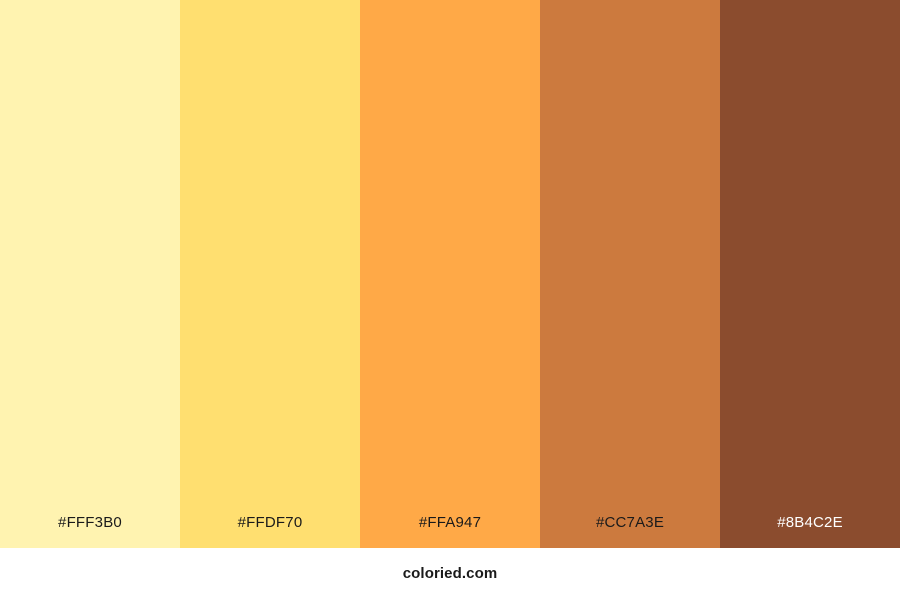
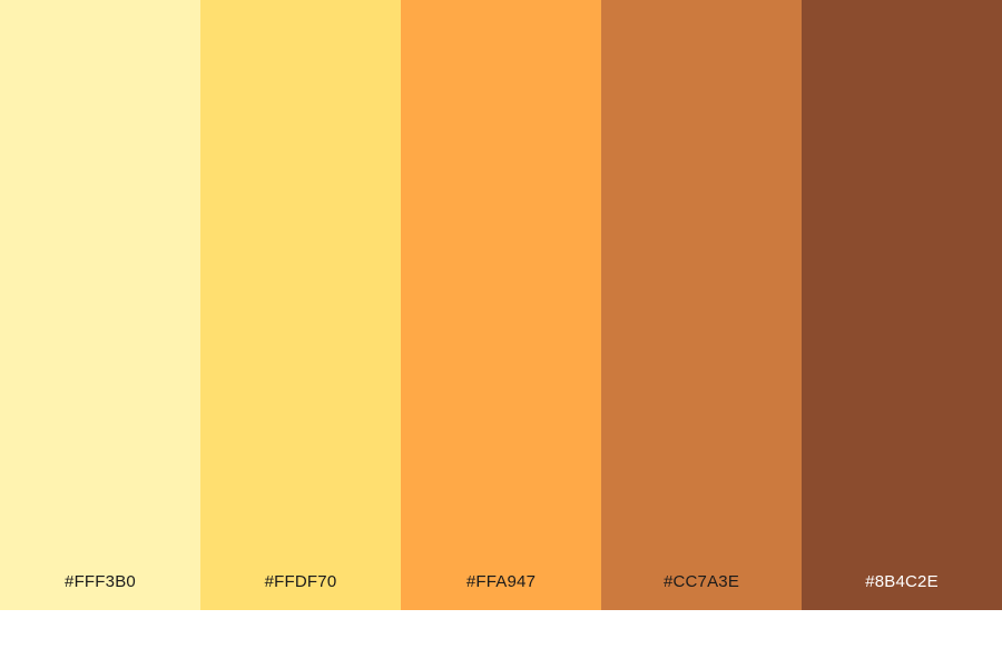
  #FFF3B0
  #FFDF70
  #FFA947
  #CC7A3E
  #8B4C2E
- coloried.com
